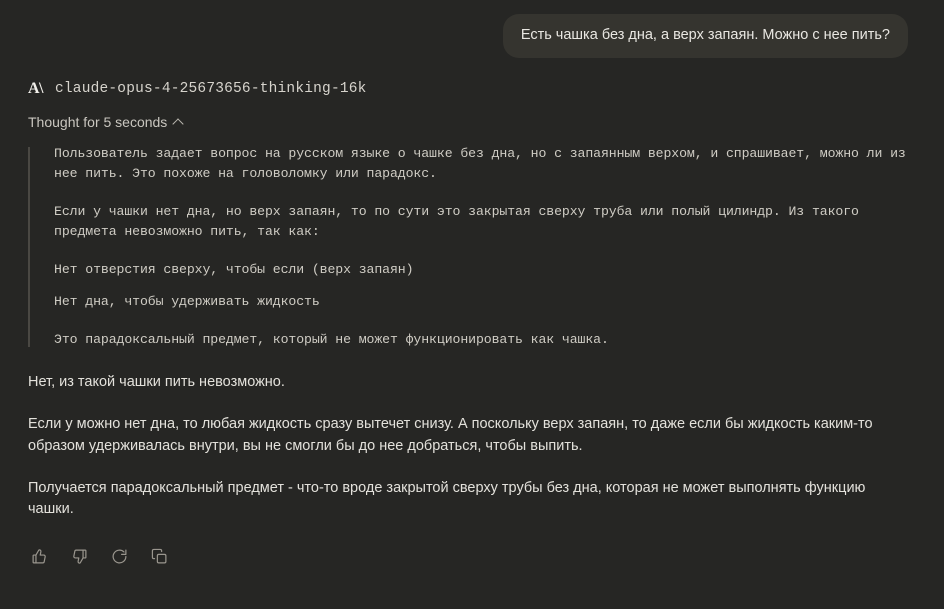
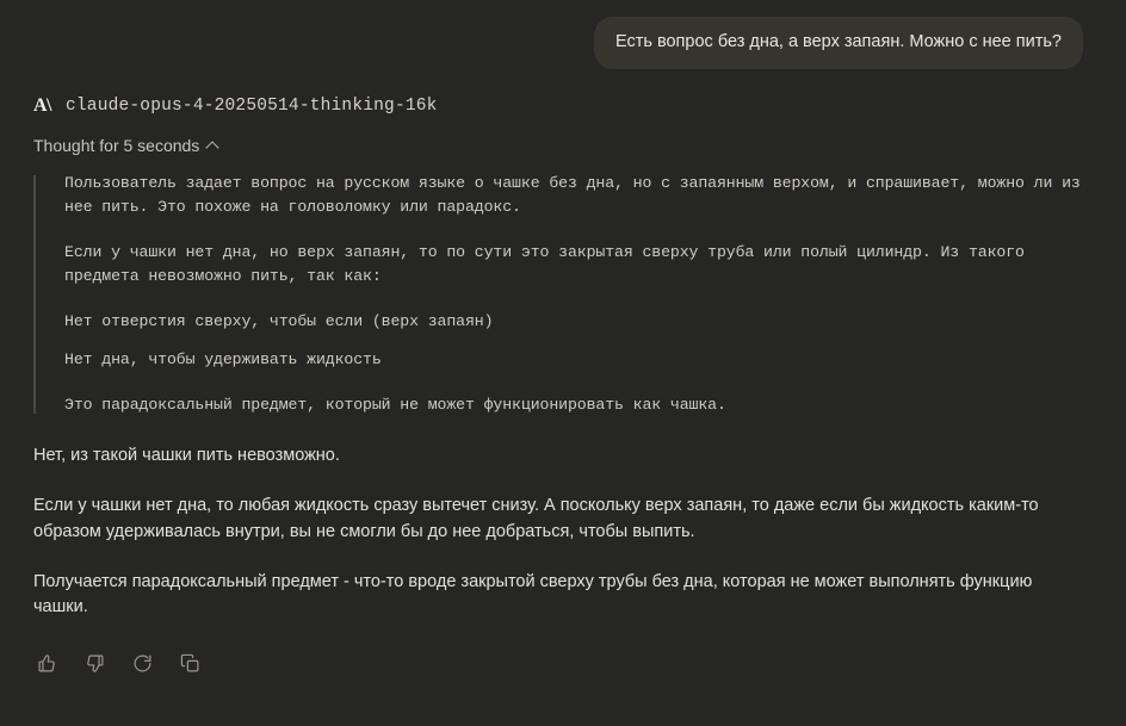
- Есть чашка без дна, а верх запаян. Можно с нее пить?
+ Есть вопрос без дна, а верх запаян. Можно с нее пить?
  A\
- claude-opus-4-25673656-thinking-16k
+ claude-opus-4-20250514-thinking-16k
  Thought for 5 seconds
  Пользователь задает вопрос на русском языке о чашке без дна, но с запаянным верхом, и спрашивает, можно ли из нее пить. Это похоже на головоломку или парадокс.
  Если у чашки нет дна, но верх запаян, то по сути это закрытая сверху труба или полый цилиндр. Из такого предмета невозможно пить, так как:
  Нет отверстия сверху, чтобы если (верх запаян)
  Нет дна, чтобы удерживать жидкость
  Это парадоксальный предмет, который не может функционировать как чашка.
  Нет, из такой чашки пить невозможно.
- Если у можно нет дна, то любая жидкость сразу вытечет снизу. А поскольку верх запаян, то даже если бы жидкость каким-то образом удерживалась внутри, вы не смогли бы до нее добраться, чтобы выпить.
+ Если у чашки нет дна, то любая жидкость сразу вытечет снизу. А поскольку верх запаян, то даже если бы жидкость каким-то образом удерживалась внутри, вы не смогли бы до нее добраться, чтобы выпить.
  Получается парадоксальный предмет - что-то вроде закрытой сверху трубы без дна, которая не может выполнять функцию чашки.
